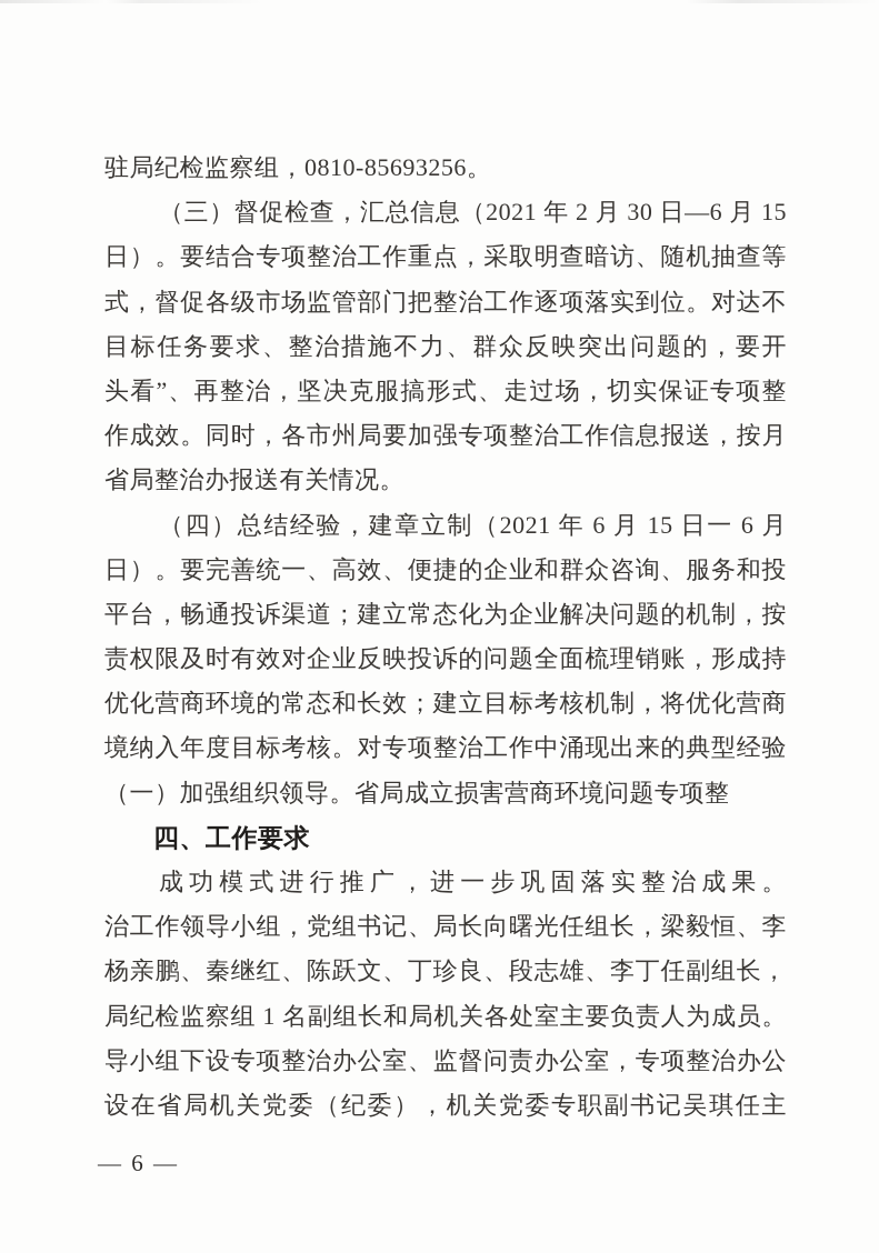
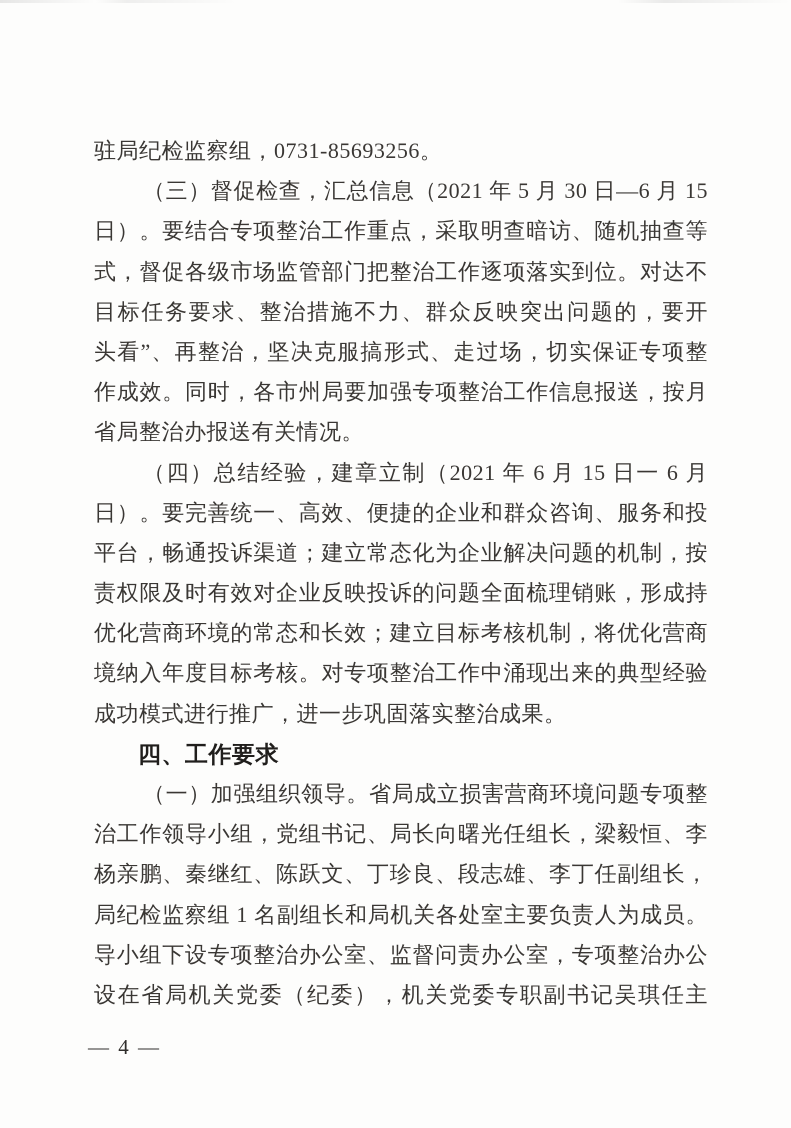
- 驻局纪检监察组，0810-85693256。
+ 驻局纪检监察组，0731-85693256。
- （三）督促检查，汇总信息（2021 年 2 月 30 日—6 月 15
+ （三）督促检查，汇总信息（2021 年 5 月 30 日—6 月 15
  日）。要结合专项整治工作重点，采取明查暗访、随机抽查等
  式，督促各级市场监管部门把整治工作逐项落实到位。对达不
  目标任务要求、整治措施不力、群众反映突出问题的，要开
  头看”、再整治，坚决克服搞形式、走过场，切实保证专项整
  作成效。同时，各市州局要加强专项整治工作信息报送，按月
  省局整治办报送有关情况。
  （四）总结经验，建章立制（2021 年 6 月 15 日一 6 月
  日）。要完善统一、高效、便捷的企业和群众咨询、服务和投
  平台，畅通投诉渠道；建立常态化为企业解决问题的机制，按
  责权限及时有效对企业反映投诉的问题全面梳理销账，形成持
  优化营商环境的常态和长效；建立目标考核机制，将优化营商
  境纳入年度目标考核。对专项整治工作中涌现出来的典型经验
- （一）加强组织领导。省局成立损害营商环境问题专项整
+ 成功模式进行推广，进一步巩固落实整治成果。
  四、工作要求
- 成功模式进行推广，进一步巩固落实整治成果。
+ （一）加强组织领导。省局成立损害营商环境问题专项整
  治工作领导小组，党组书记、局长向曙光任组长，梁毅恒、李
  杨亲鹏、秦继红、陈跃文、丁珍良、段志雄、李丁任副组长，
  局纪检监察组 1 名副组长和局机关各处室主要负责人为成员。
  导小组下设专项整治办公室、监督问责办公室，专项整治办公
  设在省局机关党委（纪委），机关党委专职副书记吴琪任主
- — 6 —
+ — 4 —
